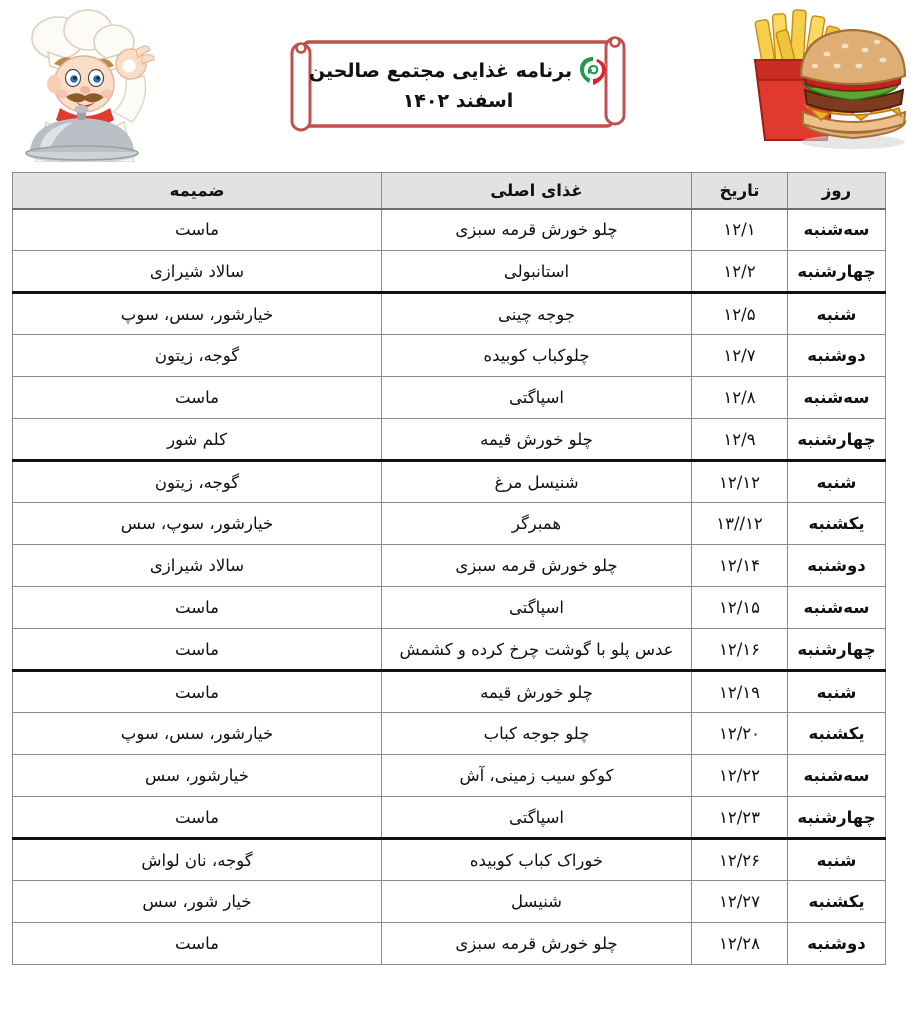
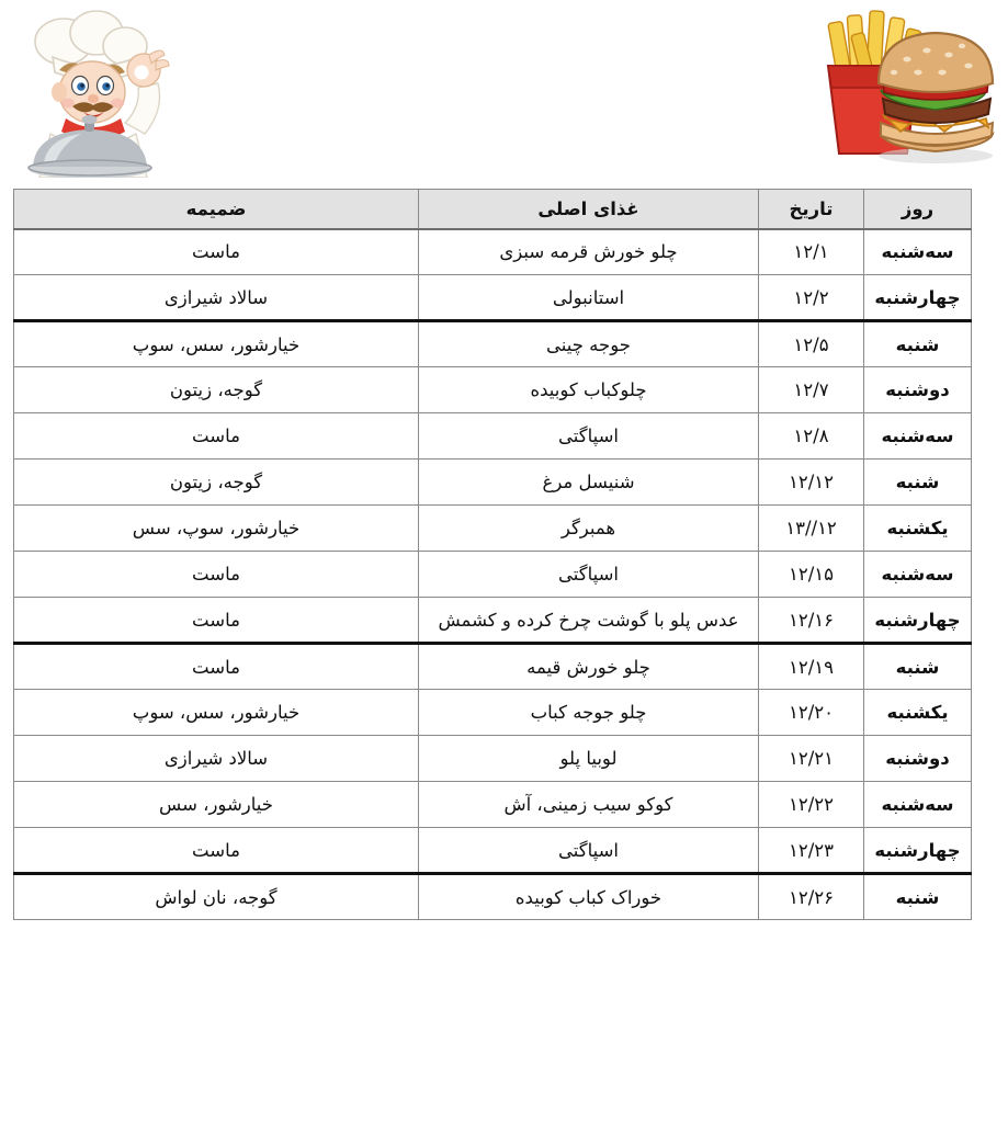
- برنامه غذایی مجتمع صالحین
- اسفند ۱۴۰۲
  روز	تاریخ	غذای اصلی	ضمیمه
  سهشنبه	۱۲/۱	چلو خورش قرمه سبزی	ماست
  چهارشنبه	۱۲/۲	استانبولی	سالاد شیرازی
  شنبه	۱۲/۵	جوجه چینی	خیارشور، سس، سوپ
  دوشنبه	۱۲/۷	چلوکباب کوبیده	گوجه، زیتون
  سهشنبه	۱۲/۸	اسپاگتی	ماست
- چهارشنبه	۱۲/۹	چلو خورش قیمه	کلم شور
  شنبه	۱۲/۱۲	شنیسل مرغ	گوجه، زیتون
  یکشنبه	۱۲//۱۳	همبرگر	خیارشور، سوپ، سس
- دوشنبه	۱۲/۱۴	چلو خورش قرمه سبزی	سالاد شیرازی
  سهشنبه	۱۲/۱۵	اسپاگتی	ماست
  چهارشنبه	۱۲/۱۶	عدس پلو با گوشت چرخ کرده و کشمش	ماست
  شنبه	۱۲/۱۹	چلو خورش قیمه	ماست
  یکشنبه	۱۲/۲۰	چلو جوجه کباب	خیارشور، سس، سوپ
+ دوشنبه	۱۲/۲۱	لوبیا پلو	سالاد شیرازی
  سهشنبه	۱۲/۲۲	کوکو سیب زمینی، آش	خیارشور، سس
  چهارشنبه	۱۲/۲۳	اسپاگتی	ماست
  شنبه	۱۲/۲۶	خوراک کباب کوبیده	گوجه، نان لواش
- یکشنبه	۱۲/۲۷	شنیسل	خیار شور، سس
- دوشنبه	۱۲/۲۸	چلو خورش قرمه سبزی	ماست
